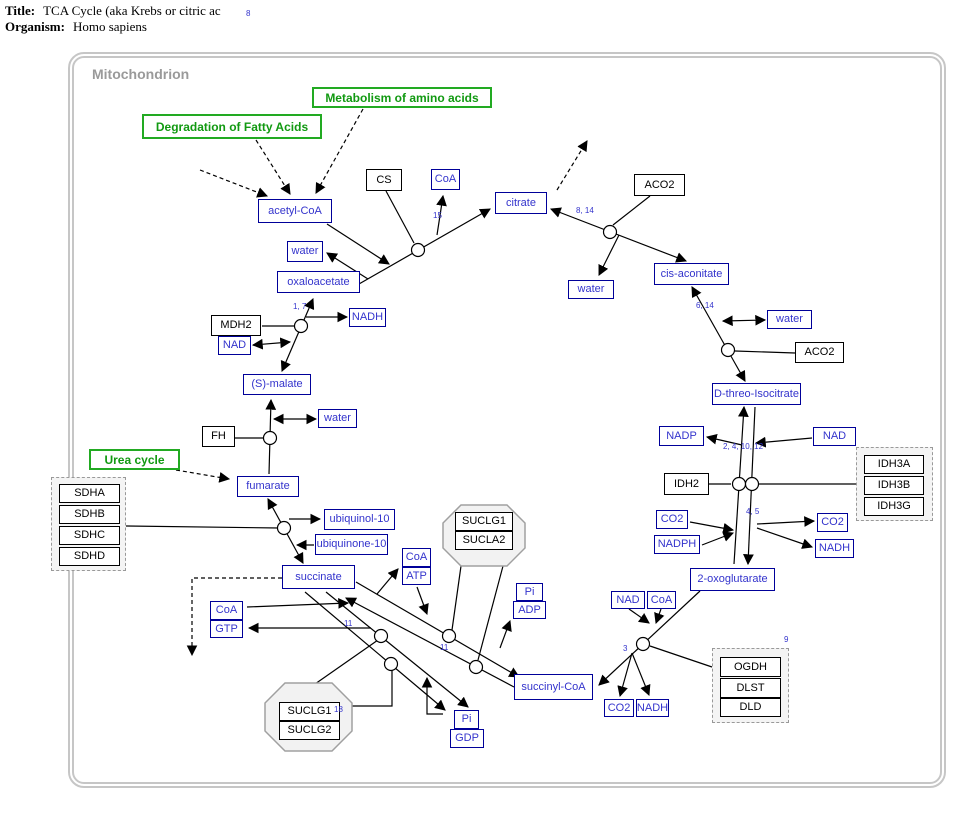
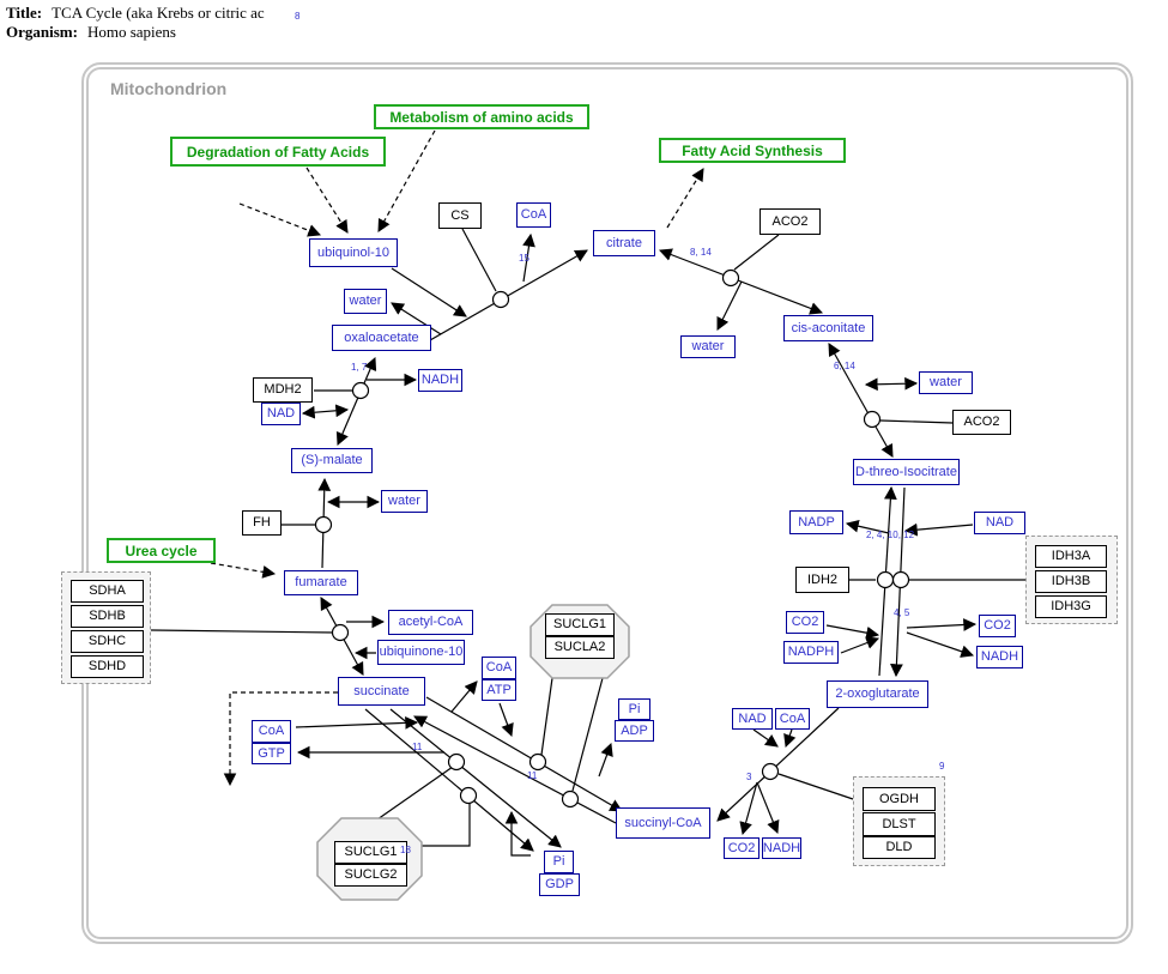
  Title: TCA Cycle (aka Krebs or citric ac
  Organism: Homo sapiens
  8
  Mitochondrion
  Metabolism of amino acids
  Degradation of Fatty Acids
+ Fatty Acid Synthesis
  Urea cycle
- acetyl-CoA
+ ubiquinol-10
  CS
  CoA
  citrate
  water
  oxaloacetate
  NADH
  NAD
  MDH2
  (S)-malate
  water
  FH
  fumarate
- ubiquinol-10
+ acetyl-CoA
  ubiquinone-10
  succinate
  CoA
  ATP
  Pi
  ADP
  CoA
  GTP
  Pi
  GDP
  succinyl-CoA
  CO2
  NADH
  NAD
  CoA
  2-oxoglutarate
  CO2
  NADPH
  NADP
  NAD
  IDH2
  CO2
  NADH
  D-threo-Isocitrate
  water
  ACO2
  cis-aconitate
  water
  ACO2
  SDHA
  SDHB
  SDHC
  SDHD
  IDH3A
  IDH3B
  IDH3G
  OGDH
  DLST
  DLD
  SUCLG1
  SUCLA2
  SUCLG1
  SUCLG2
  15
  8, 14
  6, 14
  2, 4, 10, 12
  4, 5
  3
  9
  11
  11
  18
  1, 7
